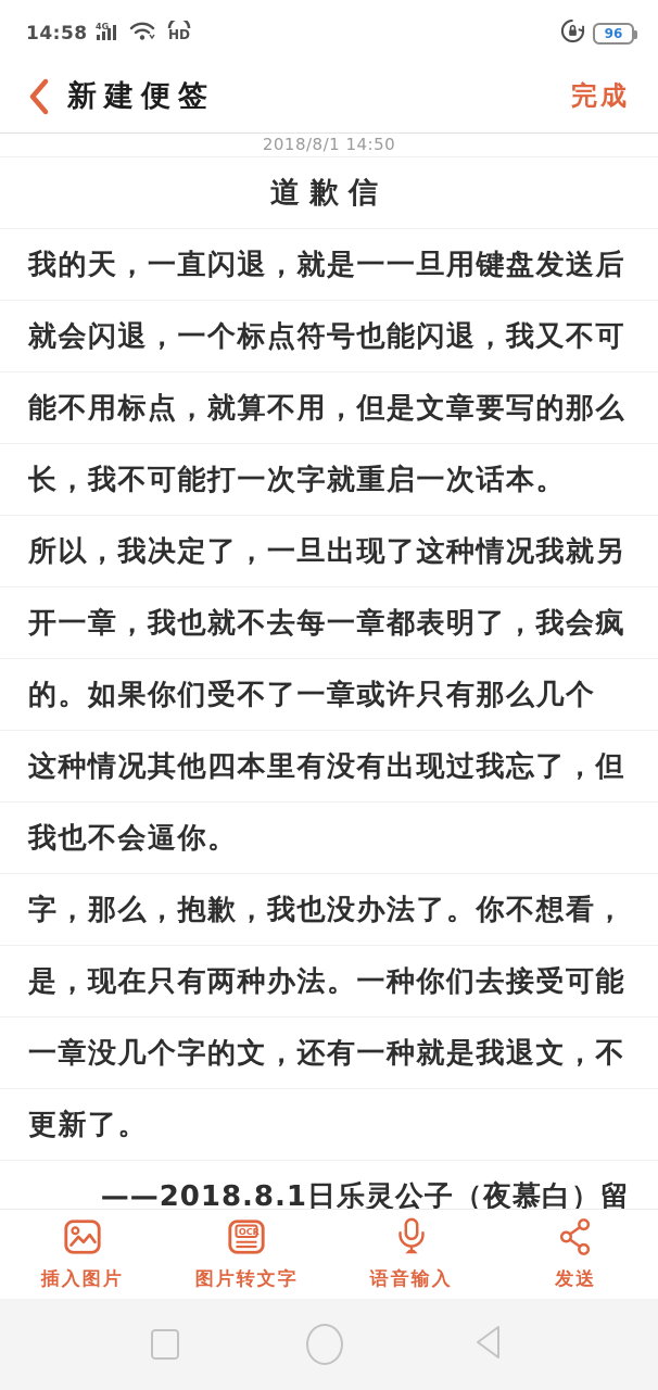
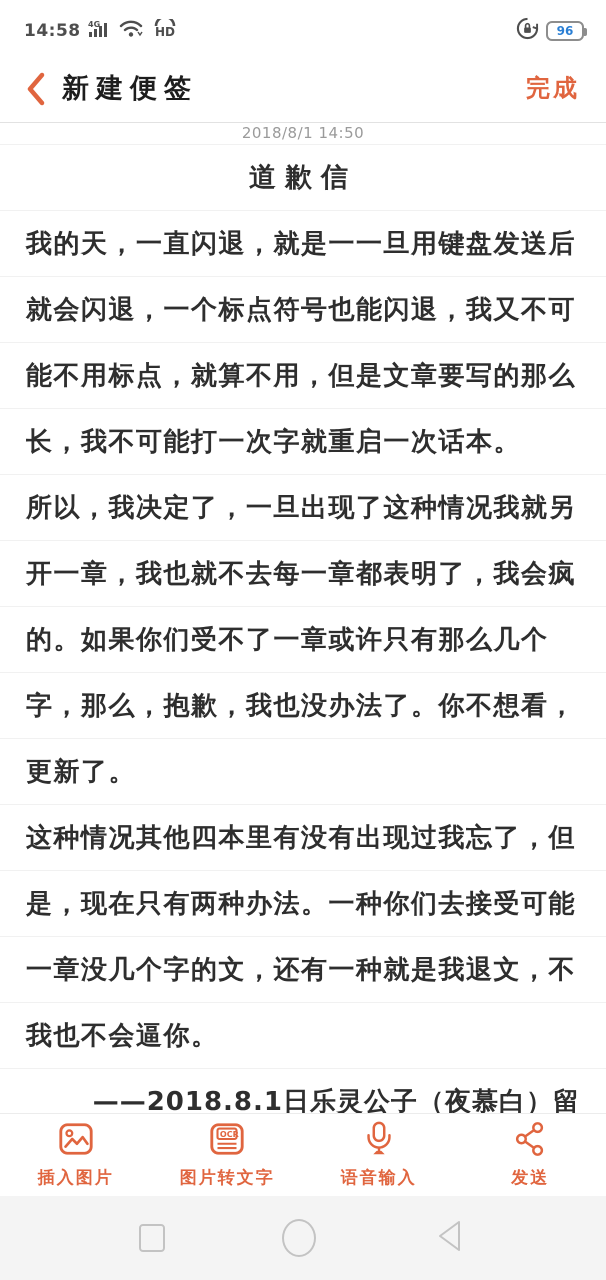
  14:58
  4G
  HD
  96
  新建便签
  完成
  2018/8/1 14:50
  道歉信
  我的天，一直闪退，就是一一旦用键盘发送后
  就会闪退，一个标点符号也能闪退，我又不可
  能不用标点，就算不用，但是文章要写的那么
  长，我不可能打一次字就重启一次话本。
  所以，我决定了，一旦出现了这种情况我就另
  开一章，我也就不去每一章都表明了，我会疯
  的。如果你们受不了一章或许只有那么几个
- 这种情况其他四本里有没有出现过我忘了，但
+ 字，那么，抱歉，我也没办法了。你不想看，
- 我也不会逼你。
+ 更新了。
- 字，那么，抱歉，我也没办法了。你不想看，
+ 这种情况其他四本里有没有出现过我忘了，但
  是，现在只有两种办法。一种你们去接受可能
  一章没几个字的文，还有一种就是我退文，不
- 更新了。
+ 我也不会逼你。
  ——2018.8.1日乐灵公子（夜慕白）留
  插入图片
  OCR
  图片转文字
  语音输入
  发送
